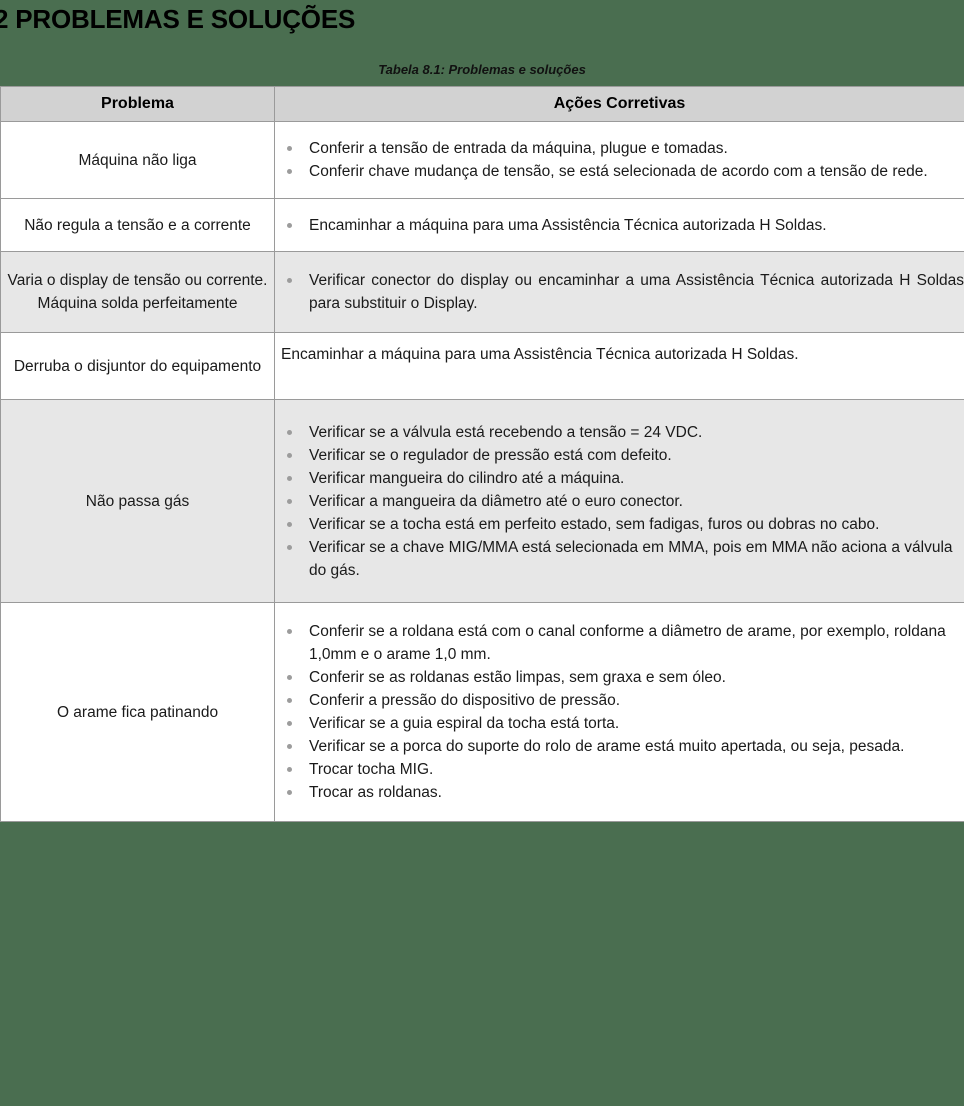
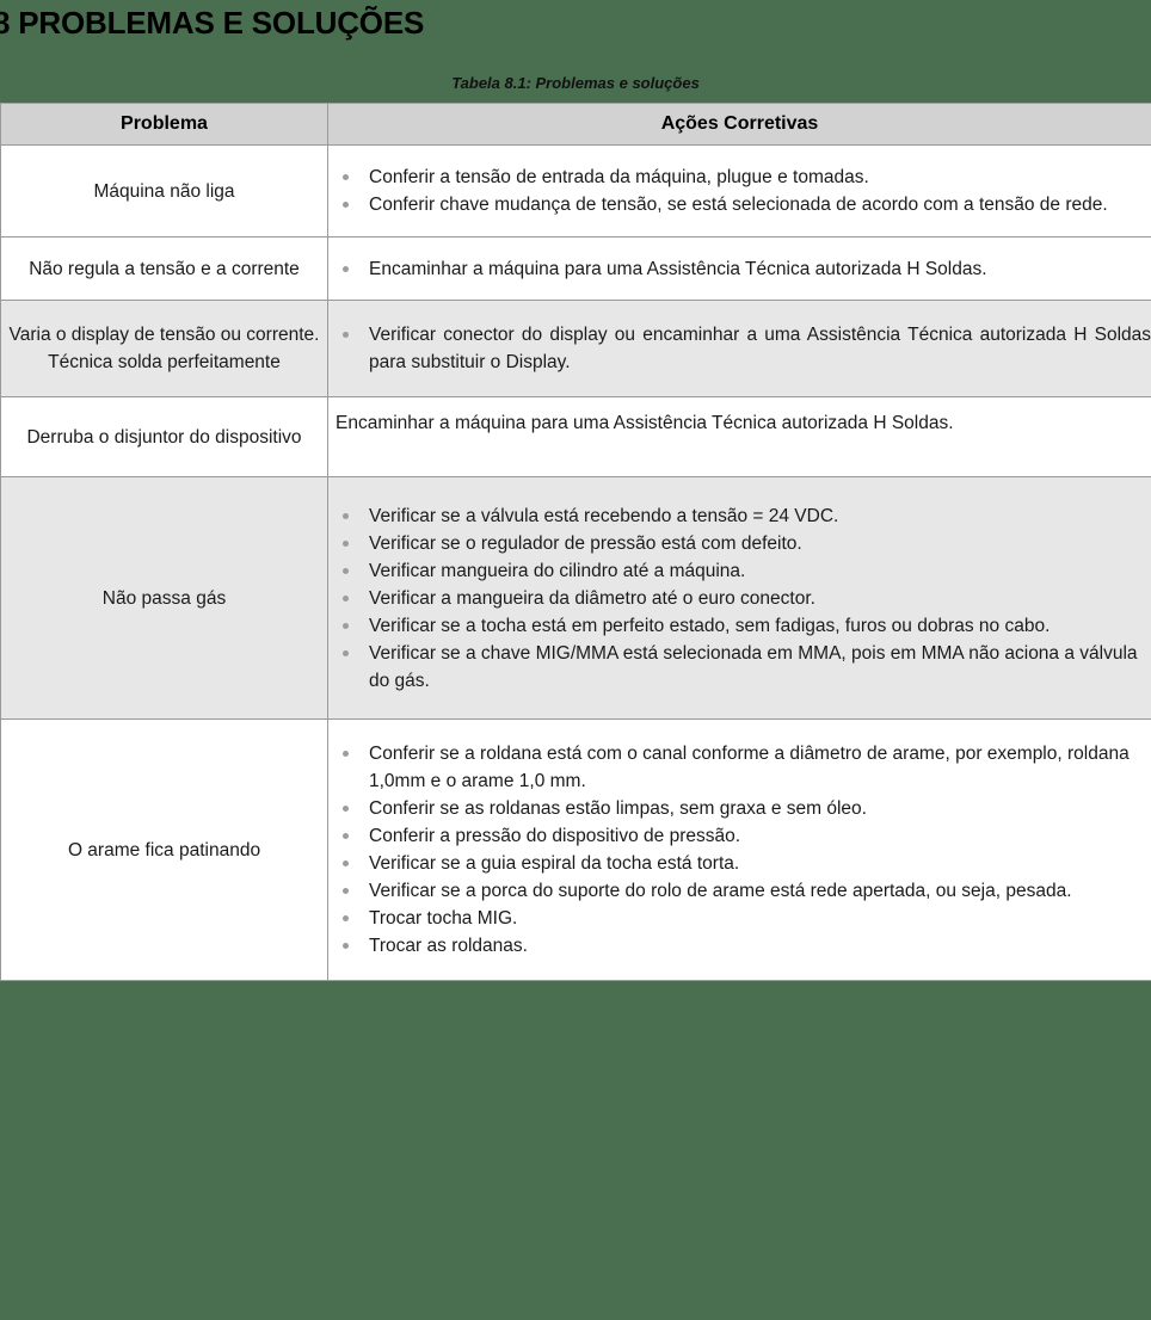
- 2 PROBLEMAS E SOLUÇÕES
+ 8 PROBLEMAS E SOLUÇÕES
  Tabela 8.1: Problemas e soluções
  Problema	Ações Corretivas
  Máquina não liga	Conferir a tensão de entrada da máquina, plugue e tomadas.Conferir chave mudança de tensão, se está selecionada de acordo com a tensão de rede.
  Não regula a tensão e a corrente	Encaminhar a máquina para uma Assistência Técnica autorizada H Soldas.
- Varia o display de tensão ou corrente. Máquina solda perfeitamente	Verificar conector do display ou encaminhar a uma Assistência Técnica autorizada H Soldas para substituir o Display.
+ Varia o display de tensão ou corrente. Técnica solda perfeitamente	Verificar conector do display ou encaminhar a uma Assistência Técnica autorizada H Soldas para substituir o Display.
- Derruba o disjuntor do equipamento	Encaminhar a máquina para uma Assistência Técnica autorizada H Soldas.
+ Derruba o disjuntor do dispositivo	Encaminhar a máquina para uma Assistência Técnica autorizada H Soldas.
  Não passa gás	Verificar se a válvula está recebendo a tensão = 24 VDC.Verificar se o regulador de pressão está com defeito.Verificar mangueira do cilindro até a máquina.Verificar a mangueira da diâmetro até o euro conector.Verificar se a tocha está em perfeito estado, sem fadigas, furos ou dobras no cabo.Verificar se a chave MIG/MMA está selecionada em MMA, pois em MMA não aciona a válvula do gás.
- O arame fica patinando	Conferir se a roldana está com o canal conforme a diâmetro de arame, por exemplo, roldana 1,0mm e o arame 1,0 mm.Conferir se as roldanas estão limpas, sem graxa e sem óleo.Conferir a pressão do dispositivo de pressão.Verificar se a guia espiral da tocha está torta.Verificar se a porca do suporte do rolo de arame está muito apertada, ou seja, pesada.Trocar tocha MIG.Trocar as roldanas.
+ O arame fica patinando	Conferir se a roldana está com o canal conforme a diâmetro de arame, por exemplo, roldana 1,0mm e o arame 1,0 mm.Conferir se as roldanas estão limpas, sem graxa e sem óleo.Conferir a pressão do dispositivo de pressão.Verificar se a guia espiral da tocha está torta.Verificar se a porca do suporte do rolo de arame está rede apertada, ou seja, pesada.Trocar tocha MIG.Trocar as roldanas.
